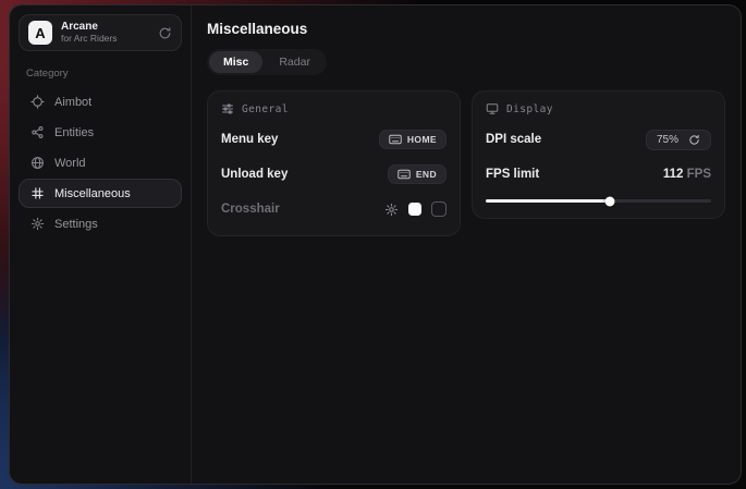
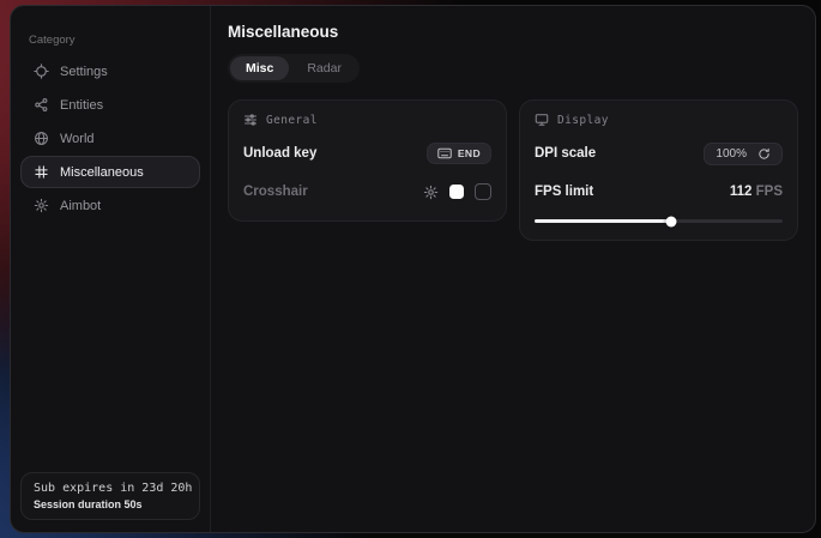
- A
- Arcane
- for Arc Riders
  Category
- Aimbot
+ Settings
  Entities
  World
  Miscellaneous
- Settings
+ Aimbot
+ Sub expires in 23d 20h
+ Session duration 50s
  Miscellaneous
  Misc
  Radar
  General
- Menu key
- HOME
  Unload key
  END
  Crosshair
  Display
  DPI scale
- 75%
+ 100%
  FPS limit
  112 FPS
